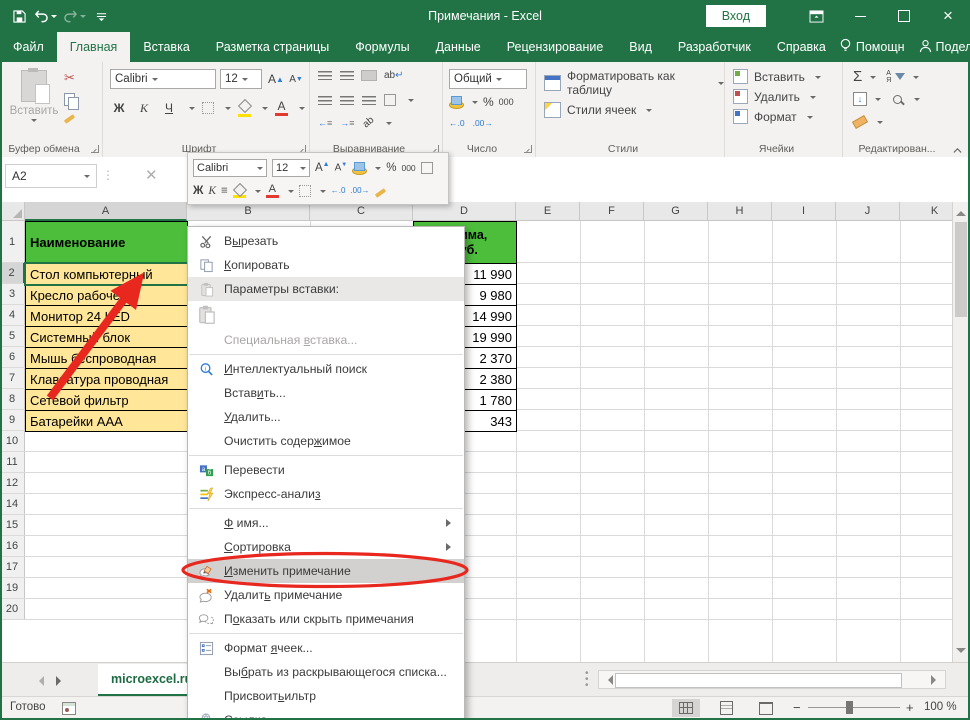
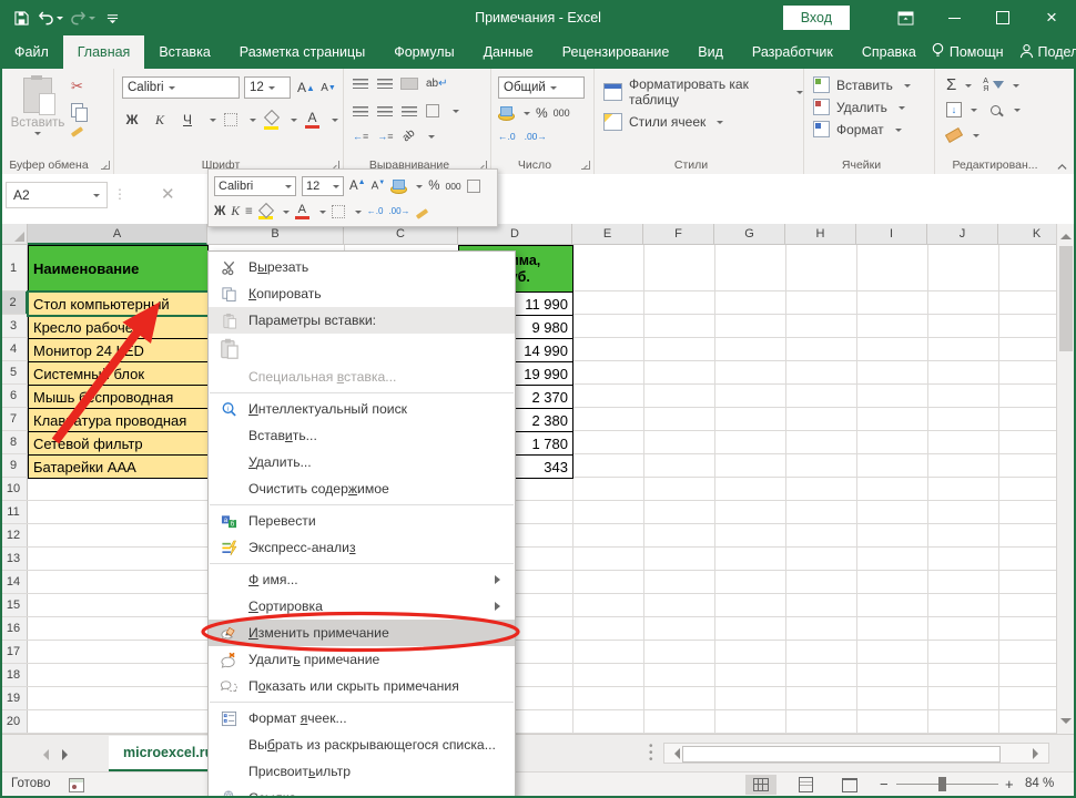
  Примечания - Excel
  Вход
  ×
  Файл
  Главная
  Вставка
  Разметка страницы
  Формулы
  Данные
  Рецензирование
  Вид
  Разработчик
  Справка
  Помощн
  Вставить
  ✂
  Буфер обмена
  Calibri
  12
  A
  ▲
  A
  Ж
  К
  Ч
  А
  Шрифт
  ab↵
  ←≡
  →≡
  Выравнивание
  Общий
  %
  000
  ←.0
  .00→
  Число
  Форматировать как таблицу
  Стили ячеек
  Стили
  Вставить
  Удалить
  Формат
  Ячейки
  Σ
  ↓
  Редактирован...
  A2
  ⋮
  ✕
  Calibri
  12
  %
  000
  Ж
  К
  ≡
  А
  ←.0
  .00→
  A
  B
  C
  D
  E
  F
  G
  H
  I
  J
  K
  1
  2
  3
  4
  5
  6
  7
  8
  9
  10
  11
  12
+ 13
  14
  15
  16
  17
+ 18
  19
  20
  Наименование
  Стол компьютерный
  11 990
  Кресло рабоче
  9 980
  Монитор 24D
  14 990
  Системны блок
  19 990
  Мышь бспроводная
  2 370
  Клаватура проводная
  2 380
  Сетевой фильтр
  1 780
  Батарейки ААА
  343
  Вырезать
  Копировать
  Параметры вставки:
  Специальная вставка...
  Интеллектуальный поиск
  Вставить...
  Удалить...
  Очистить содержимое
  Перевести
  Экспресс-анализ
  Ф имя...
  Сортировка
  Изменить примечание
  Удалить примечание
  Показать или скрыть примечания
  Формат ячеек...
  Выбрать из раскрывающегося списка...
  Присвоитьильтр
  microexcel.r
  •
  •
  •
  Готово
  −
  +
- 100 %
+ 84 %
